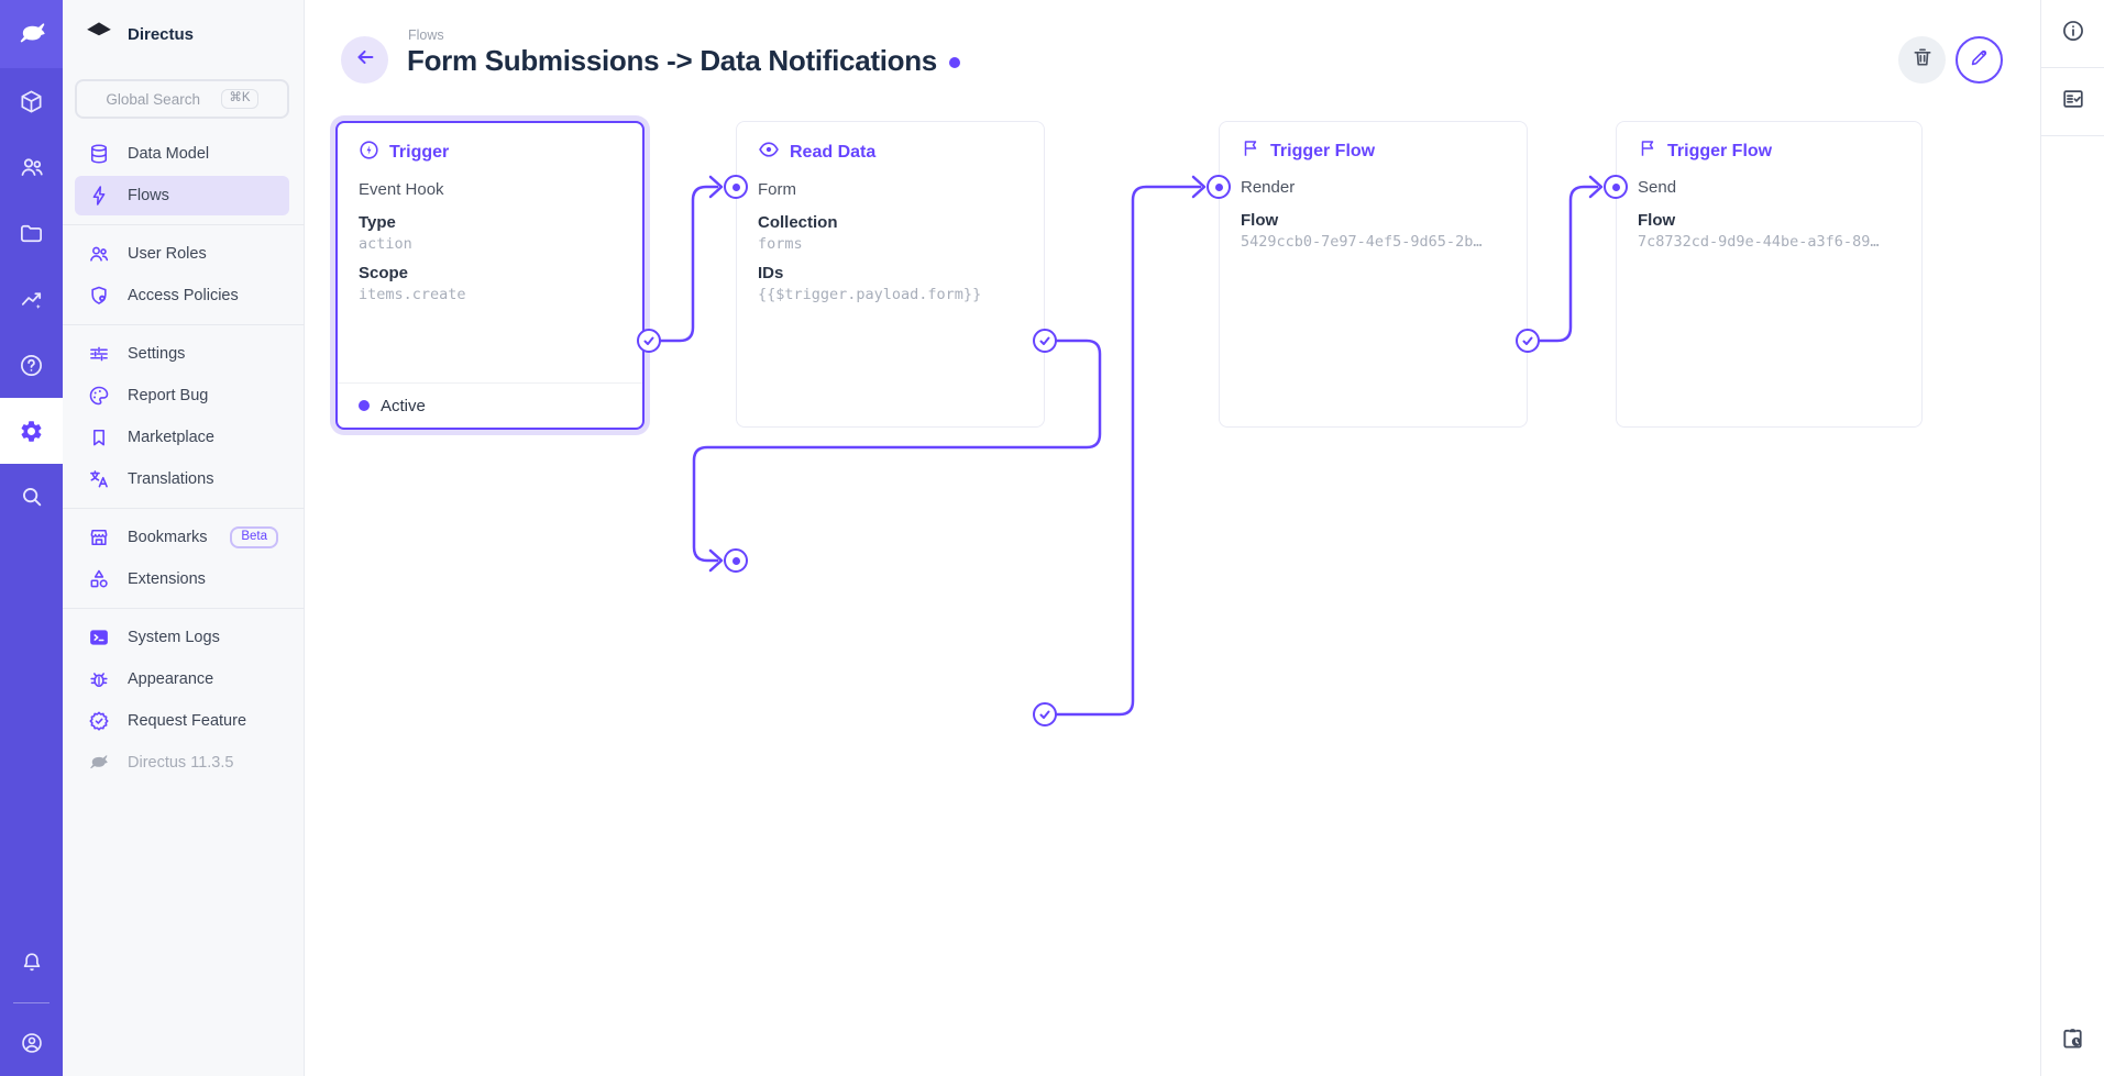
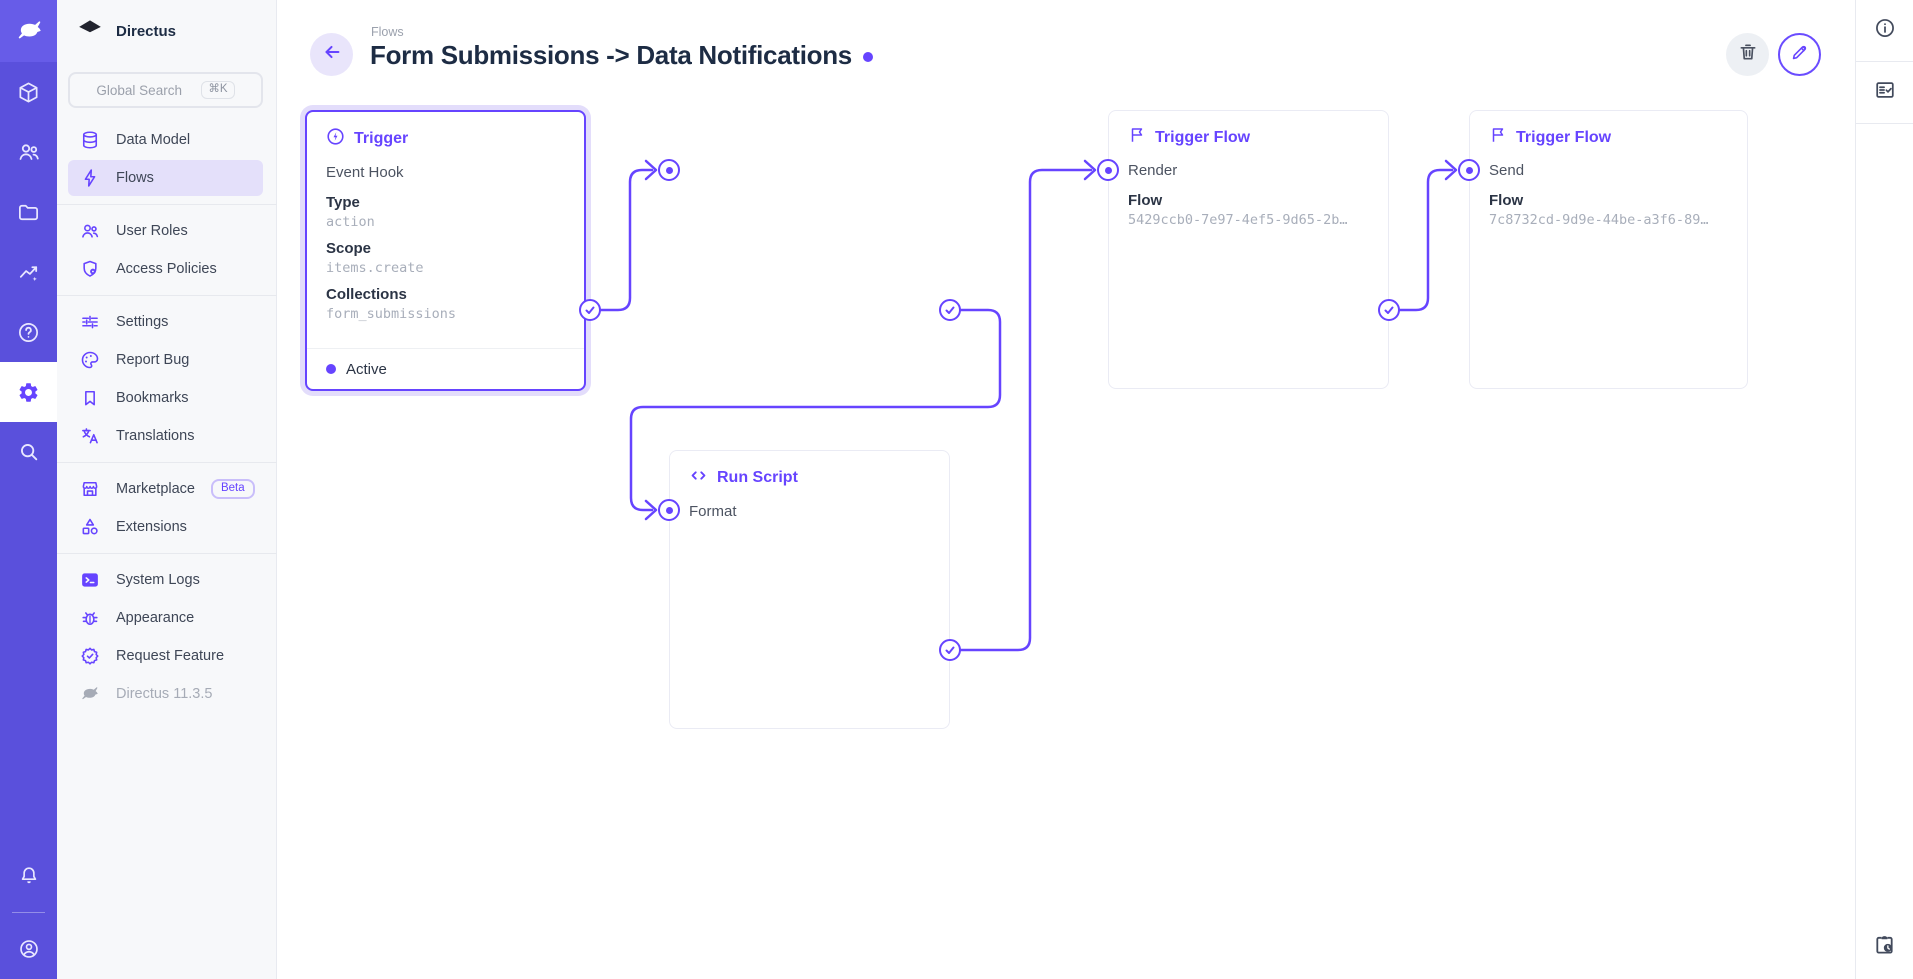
  Trigger
  Event Hook
  Type
  action
  Scope
  items.create
+ Collections
+ form_submissions
  Active
- Read Data
- Form
- Collection
- forms
- IDs
- {{$trigger.payload.form}}
  Trigger Flow
  Render
  Flow
  5429ccb0-7e97-4ef5-9d65-2b…
  Trigger Flow
  Send
  Flow
  7c8732cd-9d9e-44be-a3f6-89…
+ Run Script
+ Format
  Flows
  Form Submissions -> Data Notifications
  Directus
  Global Search
  ⌘K
  Data Model
  Flows
  User Roles
  Access Policies
  Settings
  Report Bug
- Marketplace
+ Bookmarks
  Translations
- Bookmarks
+ Marketplace
  Beta
  Extensions
  System Logs
  Appearance
  Request Feature
  Directus 11.3.5
